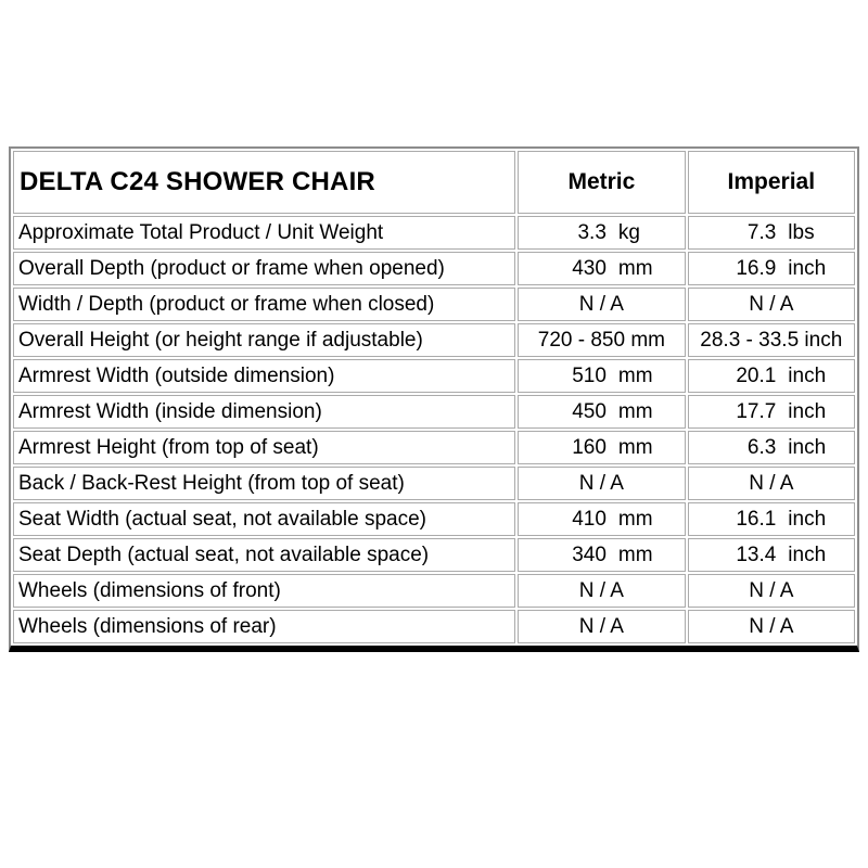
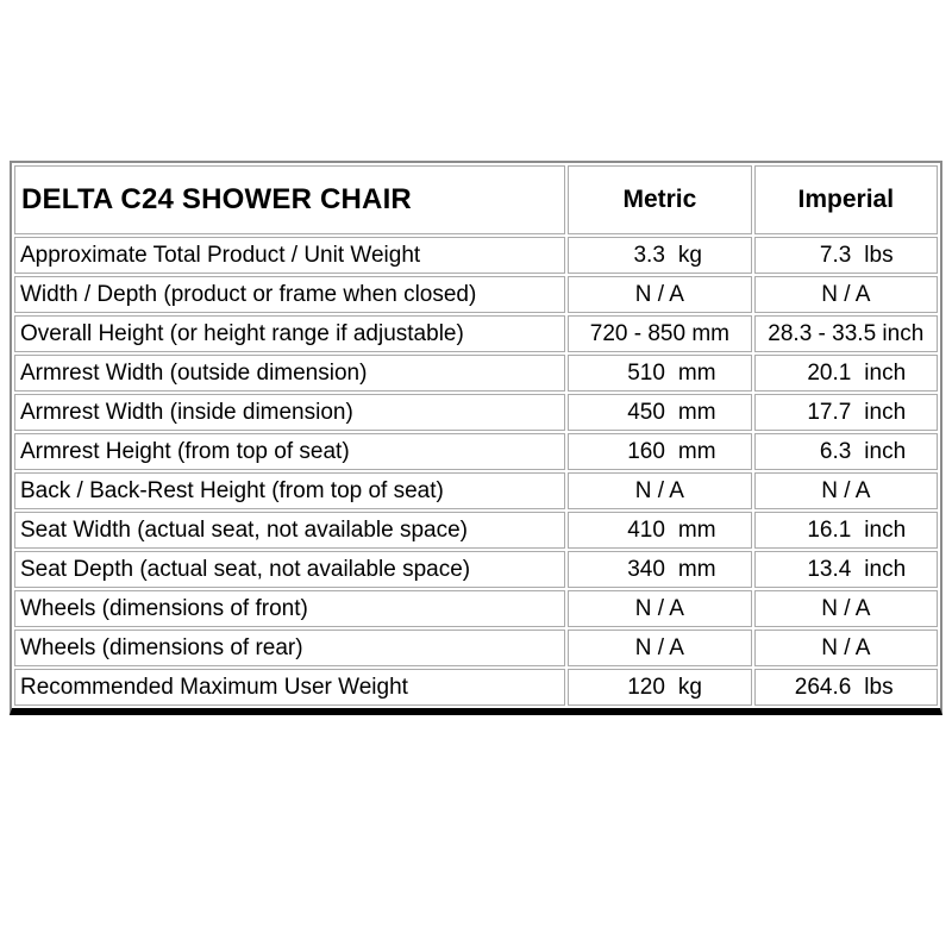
  DELTA C24 SHOWER CHAIR	Metric	Imperial
  Approximate Total Product / Unit Weight	3.3 kg	7.3 lbs
- Overall Depth (product or frame when opened)	430 mm	16.9 inch
  Width / Depth (product or frame when closed)	N / A	N / A
  Overall Height (or height range if adjustable)	720 - 850 mm	28.3 - 33.5 inch
  Armrest Width (outside dimension)	510 mm	20.1 inch
  Armrest Width (inside dimension)	450 mm	17.7 inch
  Armrest Height (from top of seat)	160 mm	6.3 inch
  Back / Back-Rest Height (from top of seat)	N / A	N / A
  Seat Width (actual seat, not available space)	410 mm	16.1 inch
  Seat Depth (actual seat, not available space)	340 mm	13.4 inch
  Wheels (dimensions of front)	N / A	N / A
  Wheels (dimensions of rear)	N / A	N / A
+ Recommended Maximum User Weight	120 kg	264.6 lbs
